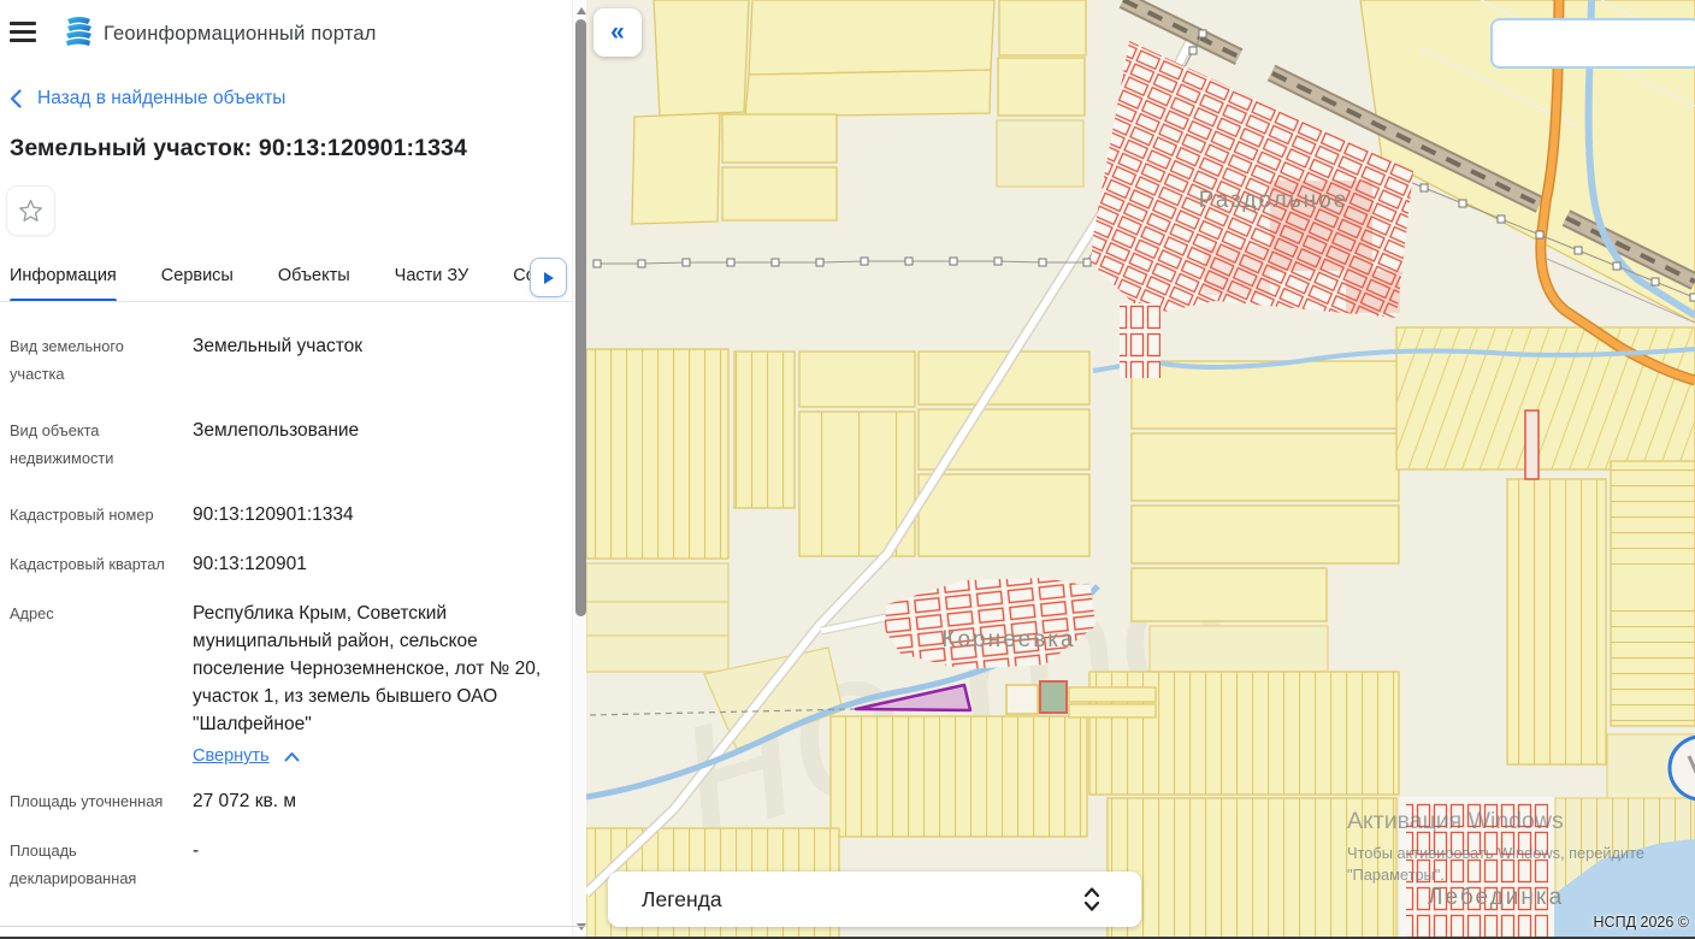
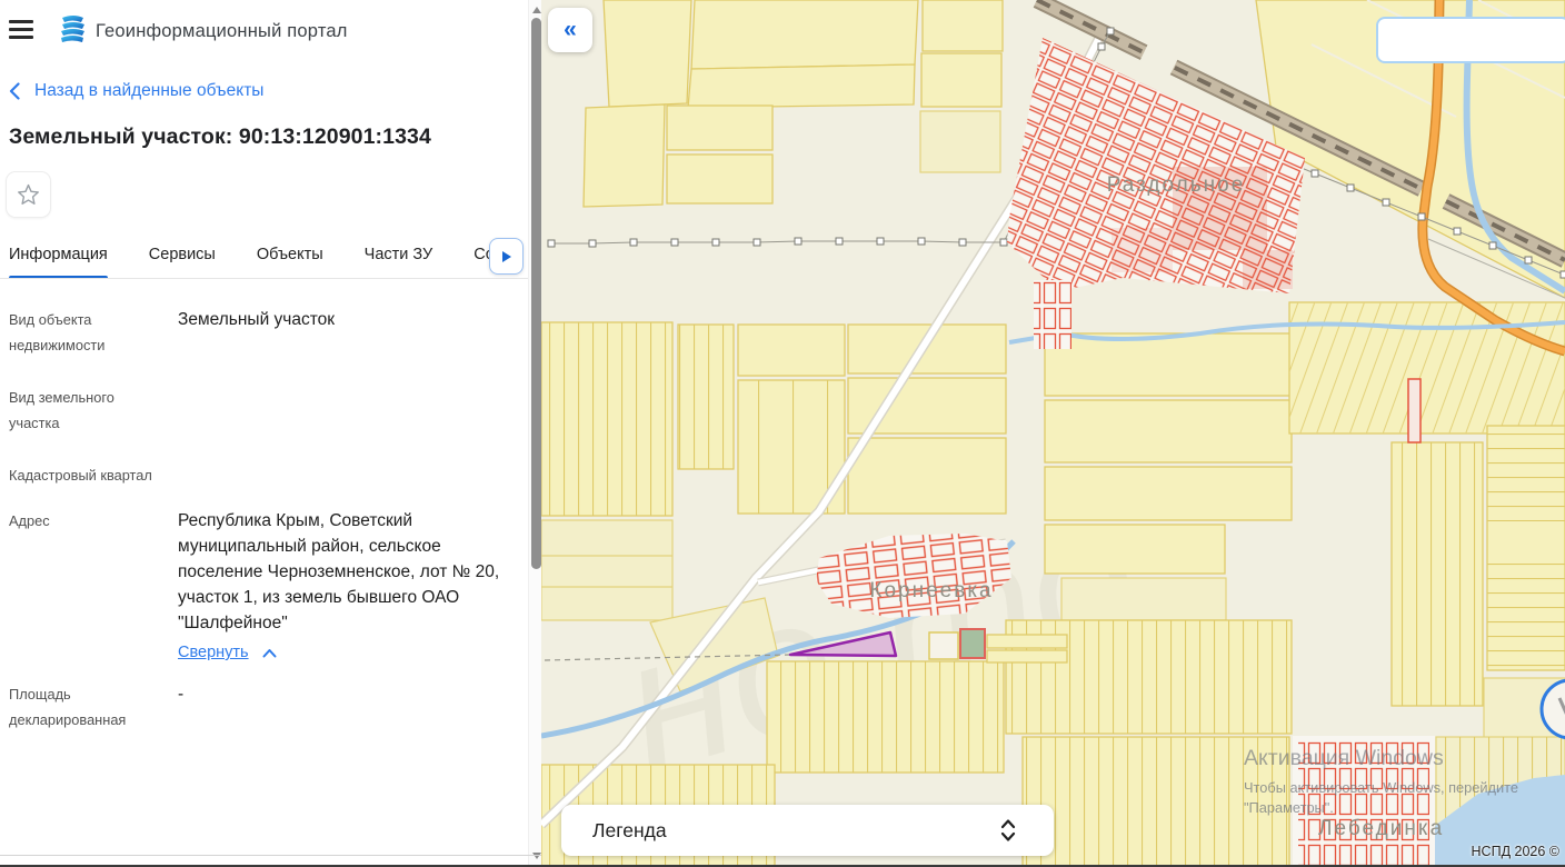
  Геоинформационный портал
  Назад в найденные объекты
  Земельный участок: 90:13:120901:1334
  Информация
  Сервисы
  Объекты
  Части ЗУ
- Вид земельного участка
+ Вид объекта недвижимости
  Земельный участок
- Вид объекта недвижимости
+ Вид земельного участка
- Землепользование
- Кадастровый номер
- 90:13:120901:1334
  Кадастровый квартал
- 90:13:120901
  Адрес
  Республика Крым, Советский муниципальный район, сельское поселение Черноземненское, лот № 20, участок 1, из земель бывшего ОАО "Шалфейное"
  Свернуть
- Площадь уточненная
- 27 072 кв. м
  Площадь декларированная
  -
  Раздольное
  Корнеевка
  Лебединка
  «
  Легенда
  Активация Windows
  Чтобы активировать Windows, перейдите
  "Параметры".
  НСПД 2026 ©
